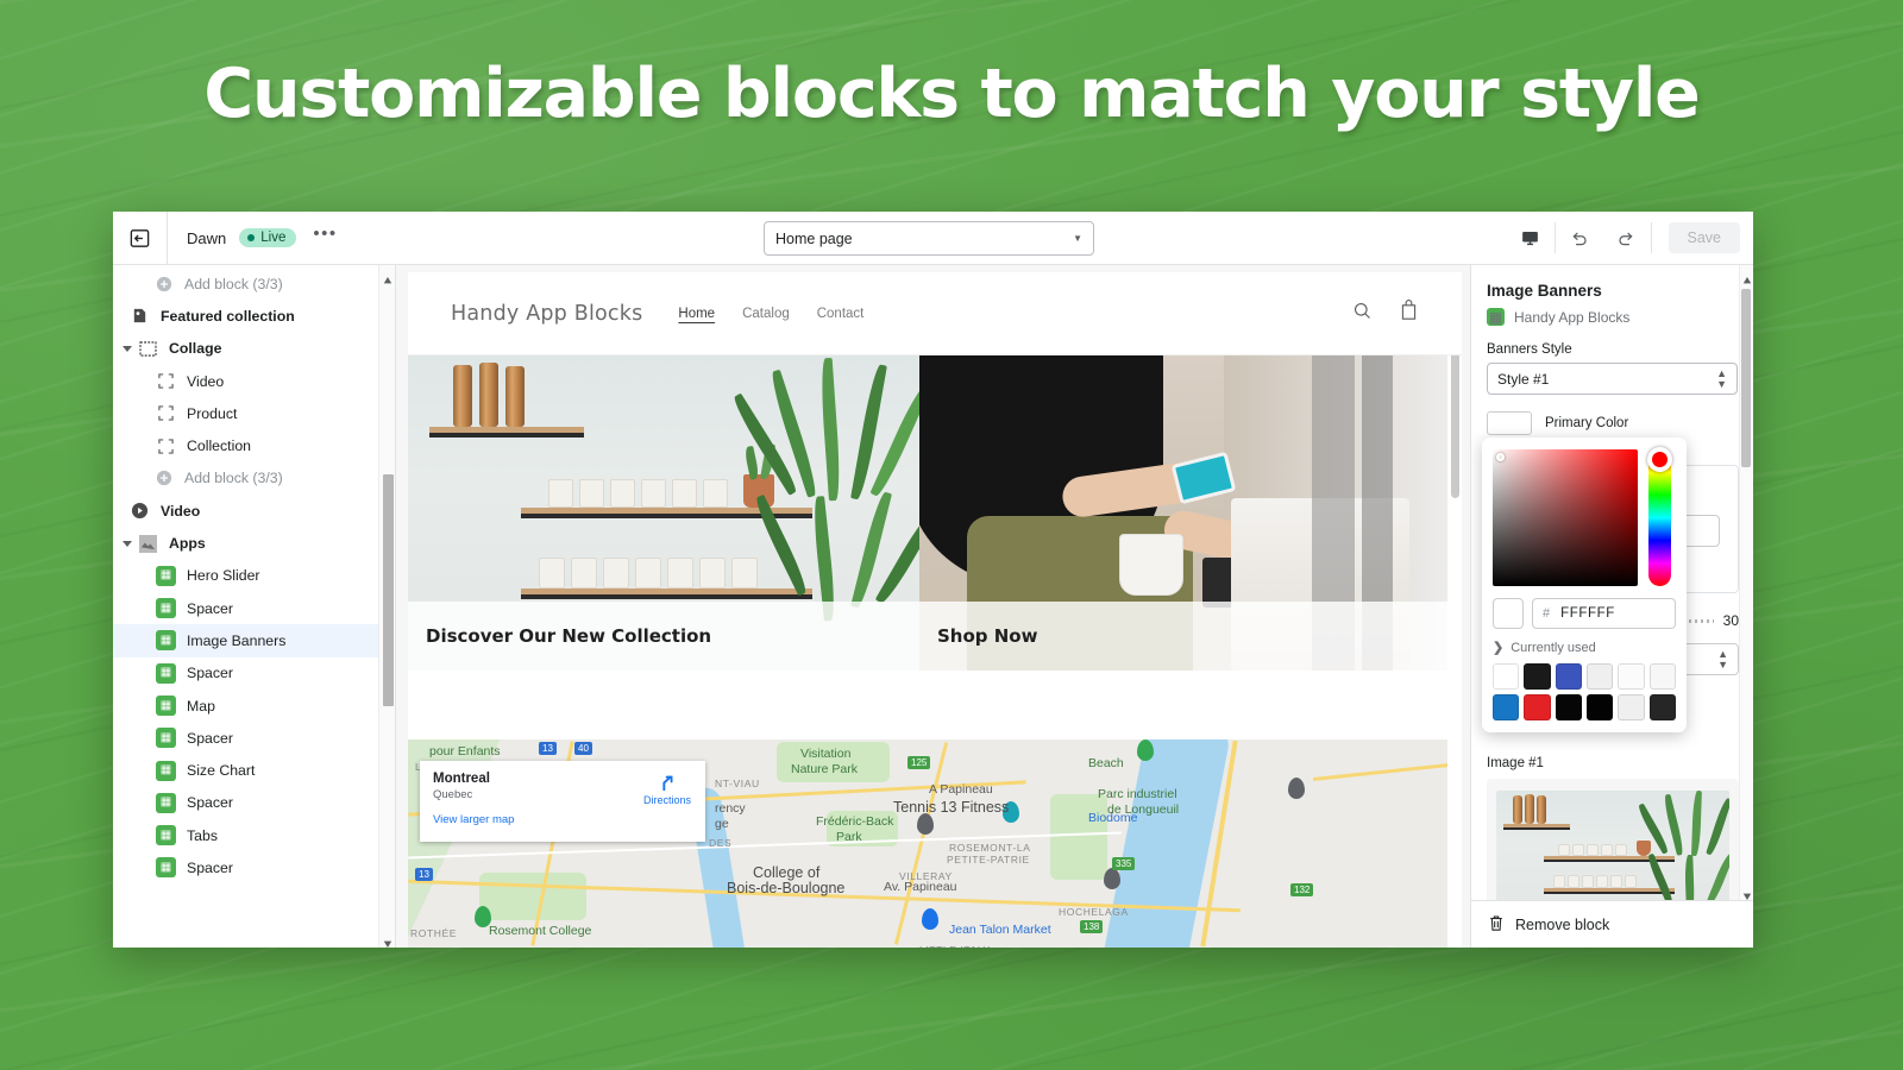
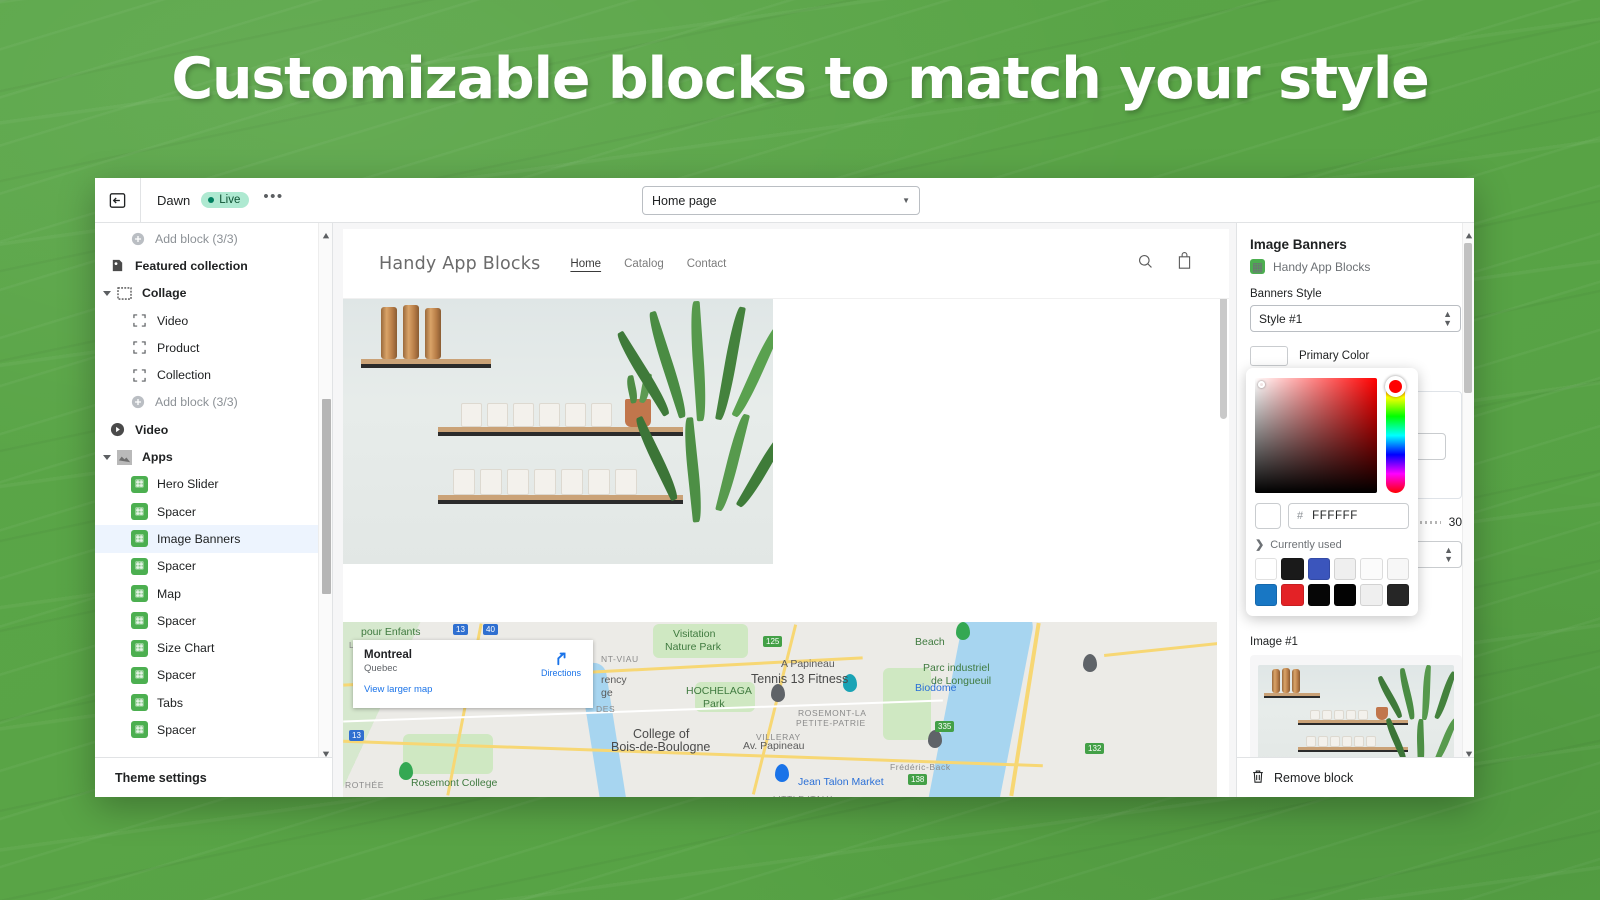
  Customizable blocks to match your style
  Dawn
  Live
  •••
  Home page
  ▼
- Save
  Add block (3/3)
  Featured collection
  Collage
  Video
  Product
  Collection
  Add block (3/3)
  Video
  Apps
  ▦
  Hero Slider
  ▦
  Spacer
  ▦
  Image Banners
  ▦
  Spacer
  ▦
  Map
  ▦
  Spacer
  ▦
  Size Chart
  ▦
  Spacer
  ▦
  Tabs
  ▦
  Spacer
+ Theme settings
  Handy App Blocks
  Home
  Catalog
  Contact
- Discover Our New Collection
- Shop Now
  pour Enfants
  Visitation
  Nature Park
  NT-VIAU
  A Papineau
  rency
  ge
  DES
  Beach
  Parc industriel
  de Longueuil
  Tennis 13 Fitness
- Frédéric-Back
+ HOCHELAGA
  Park
  Biodome
  College of
  Bois-de-Boulogne
  ROSEMONT-LA
  PETITE-PATRIE
  VILLERAY
  Av. Papineau
- HOCHELAGA
+ Frédéric-Back
  Jean Talon Market
  ROTHÉE
  Rosemont College
  125
  335
  132
  138
  13
  13
  40
  Montreal
  Quebec
  View larger map
  Directions
  Image Banners
  ▦
  Handy App Blocks
  Banners Style
  Style #1
  ▲
  ▼
  Primary Color
  30
  ▲
  ▼
  #
  FFFFFF
  ❯
  Currently used
  Image #1
  Remove block
